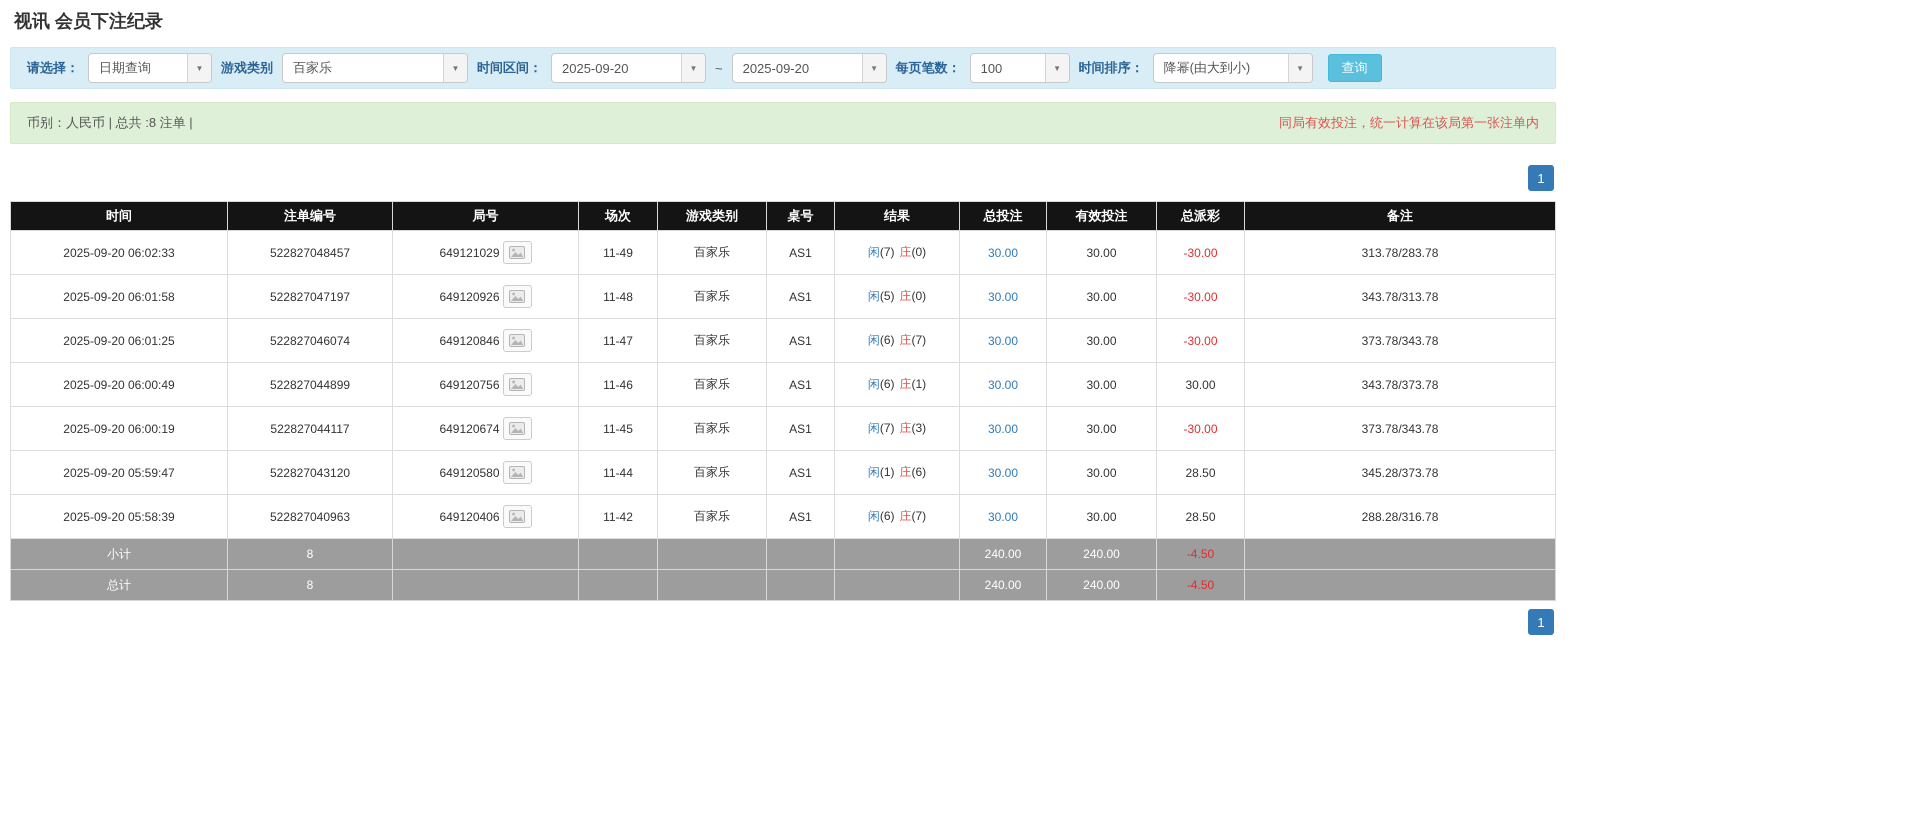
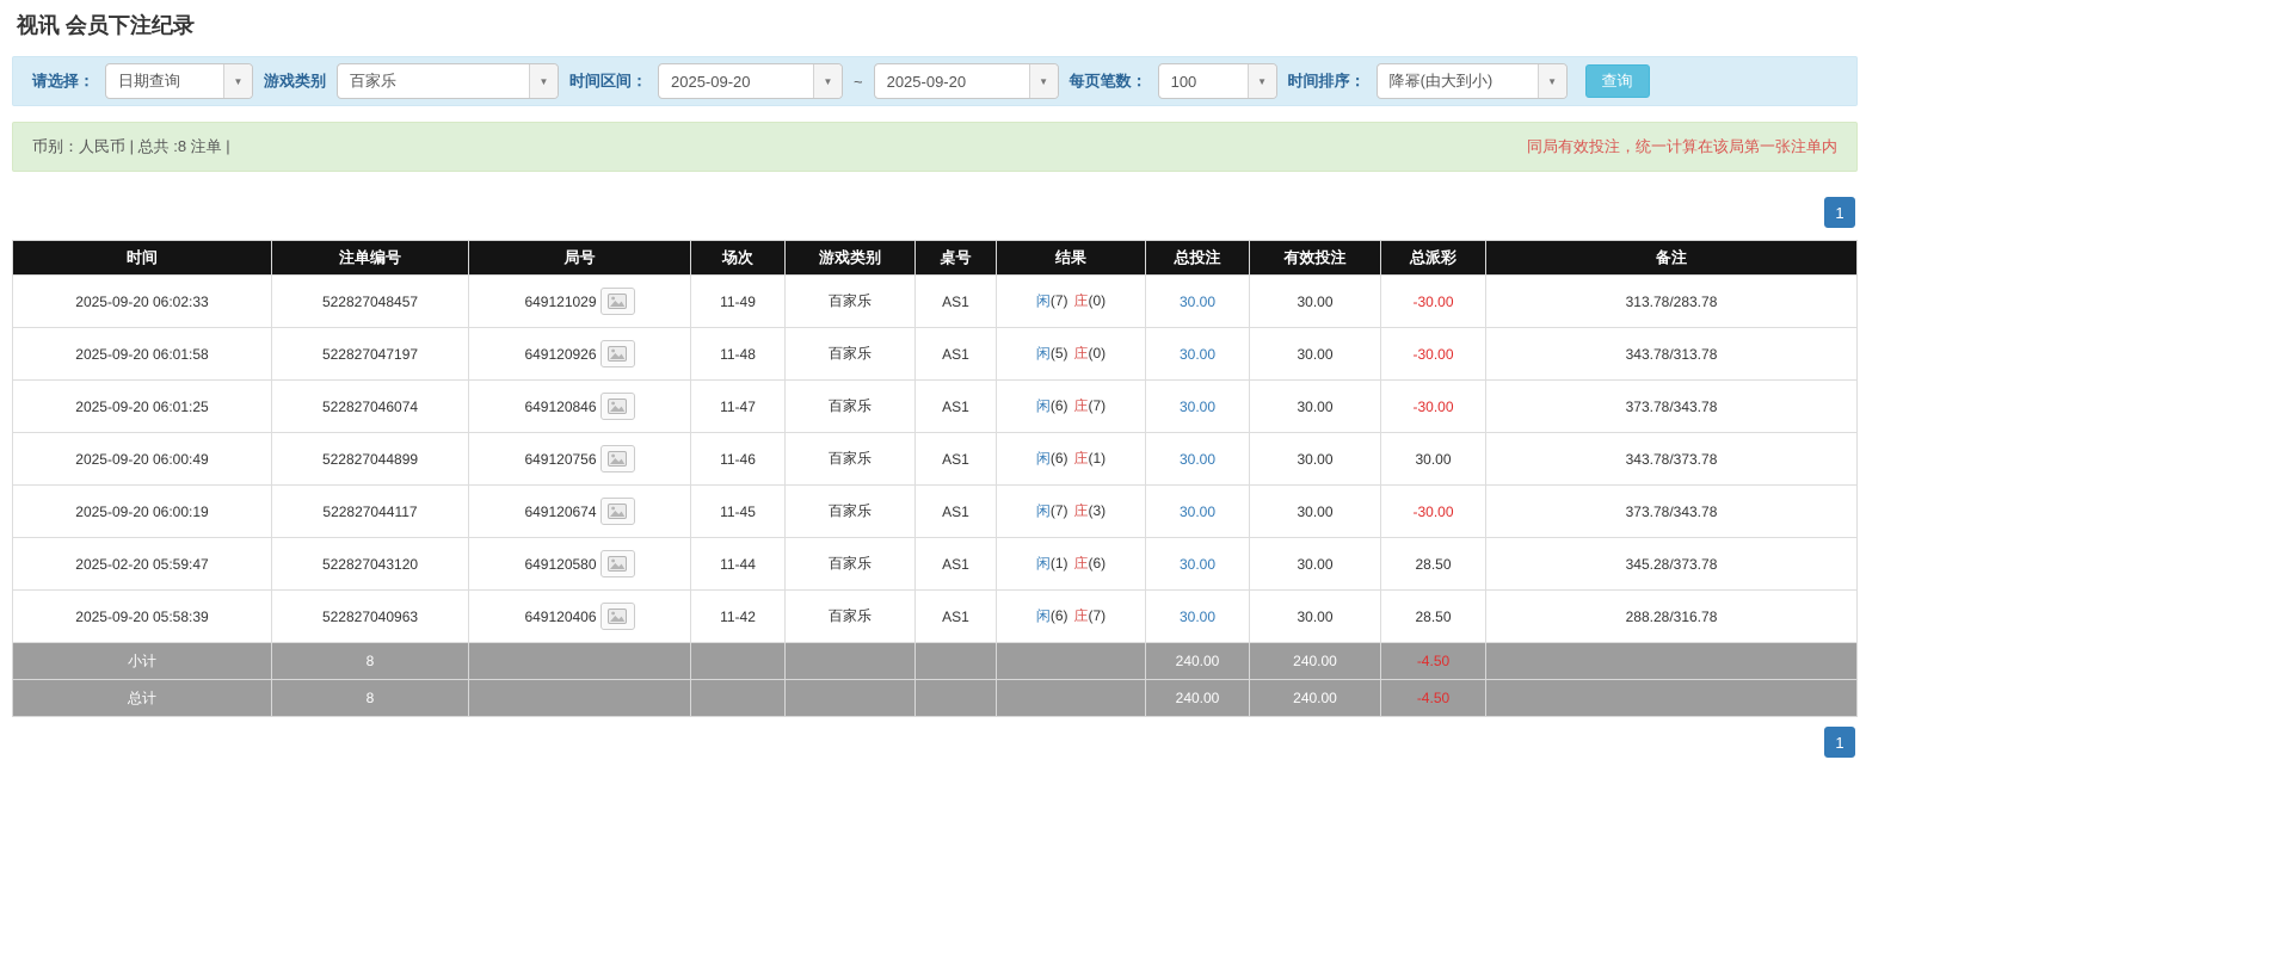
  视讯 会员下注纪录
  请选择：
  日期查询
  ▼
  游戏类别
  百家乐
  ▼
  时间区间：
  2025-09-20
  ▼
  ~
  2025-09-20
  ▼
  每页笔数：
  100
  ▼
  时间排序：
  降幂(由大到小)
  ▼
  查询
  币别：人民币 | 总共 :8 注单 |
  同局有效投注，统一计算在该局第一张注单内
  1
  时间	注单编号	局号	场次	游戏类别	桌号	结果	总投注	有效投注	总派彩	备注
  2025-09-20 06:02:33	522827048457	649121029	11-49	百家乐	AS1	闲(7) 庄(0)	30.00	30.00	-30.00	313.78/283.78
  2025-09-20 06:01:58	522827047197	649120926	11-48	百家乐	AS1	闲(5) 庄(0)	30.00	30.00	-30.00	343.78/313.78
  2025-09-20 06:01:25	522827046074	649120846	11-47	百家乐	AS1	闲(6) 庄(7)	30.00	30.00	-30.00	373.78/343.78
  2025-09-20 06:00:49	522827044899	649120756	11-46	百家乐	AS1	闲(6) 庄(1)	30.00	30.00	30.00	343.78/373.78
  2025-09-20 06:00:19	522827044117	649120674	11-45	百家乐	AS1	闲(7) 庄(3)	30.00	30.00	-30.00	373.78/343.78
- 2025-09-20 05:59:47	522827043120	649120580	11-44	百家乐	AS1	闲(1) 庄(6)	30.00	30.00	28.50	345.28/373.78
+ 2025-02-20 05:59:47	522827043120	649120580	11-44	百家乐	AS1	闲(1) 庄(6)	30.00	30.00	28.50	345.28/373.78
  2025-09-20 05:58:39	522827040963	649120406	11-42	百家乐	AS1	闲(6) 庄(7)	30.00	30.00	28.50	288.28/316.78
  小计	8						240.00	240.00	-4.50
  总计	8						240.00	240.00	-4.50
  1
